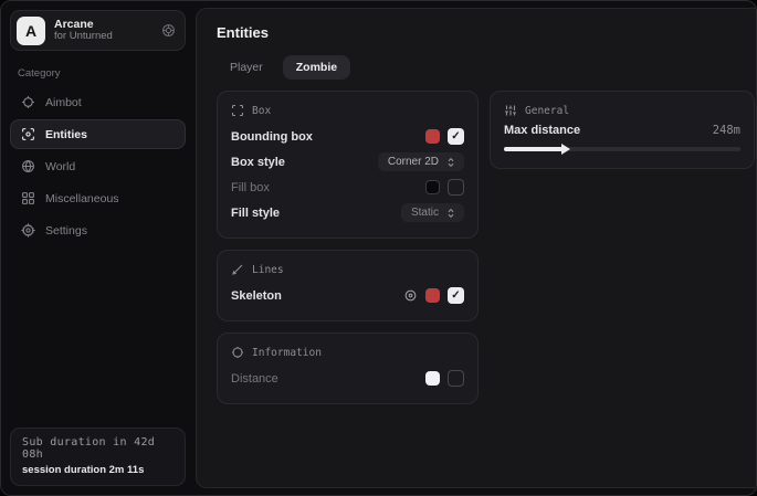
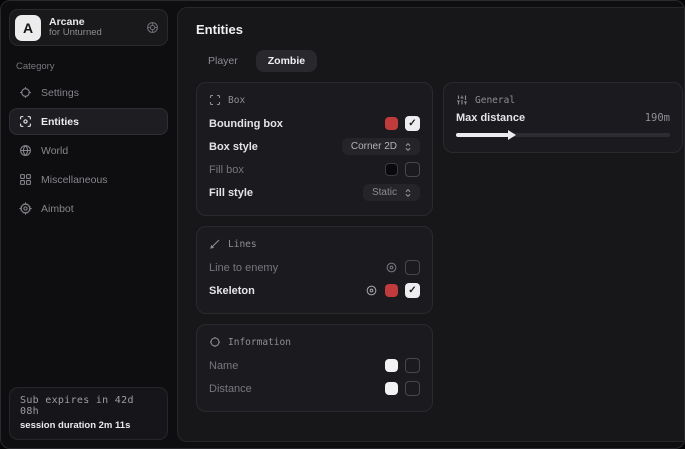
  A
  Arcane
  for Unturned
  Category
- Aimbot
+ Settings
  Entities
  World
  Miscellaneous
- Settings
+ Aimbot
- Sub duration in 42d 08h
+ Sub expires in 42d 08h
  session duration 2m 11s
  Entities
  Player
  Zombie
  Box
  Bounding box
  ✓
  Box style
  Corner 2D
  Fill box
  Fill style
  Static
  Lines
+ Line to enemy
  Skeleton
  ✓
  Information
+ Name
  Distance
  General
  Max distance
- 248m
+ 190m
